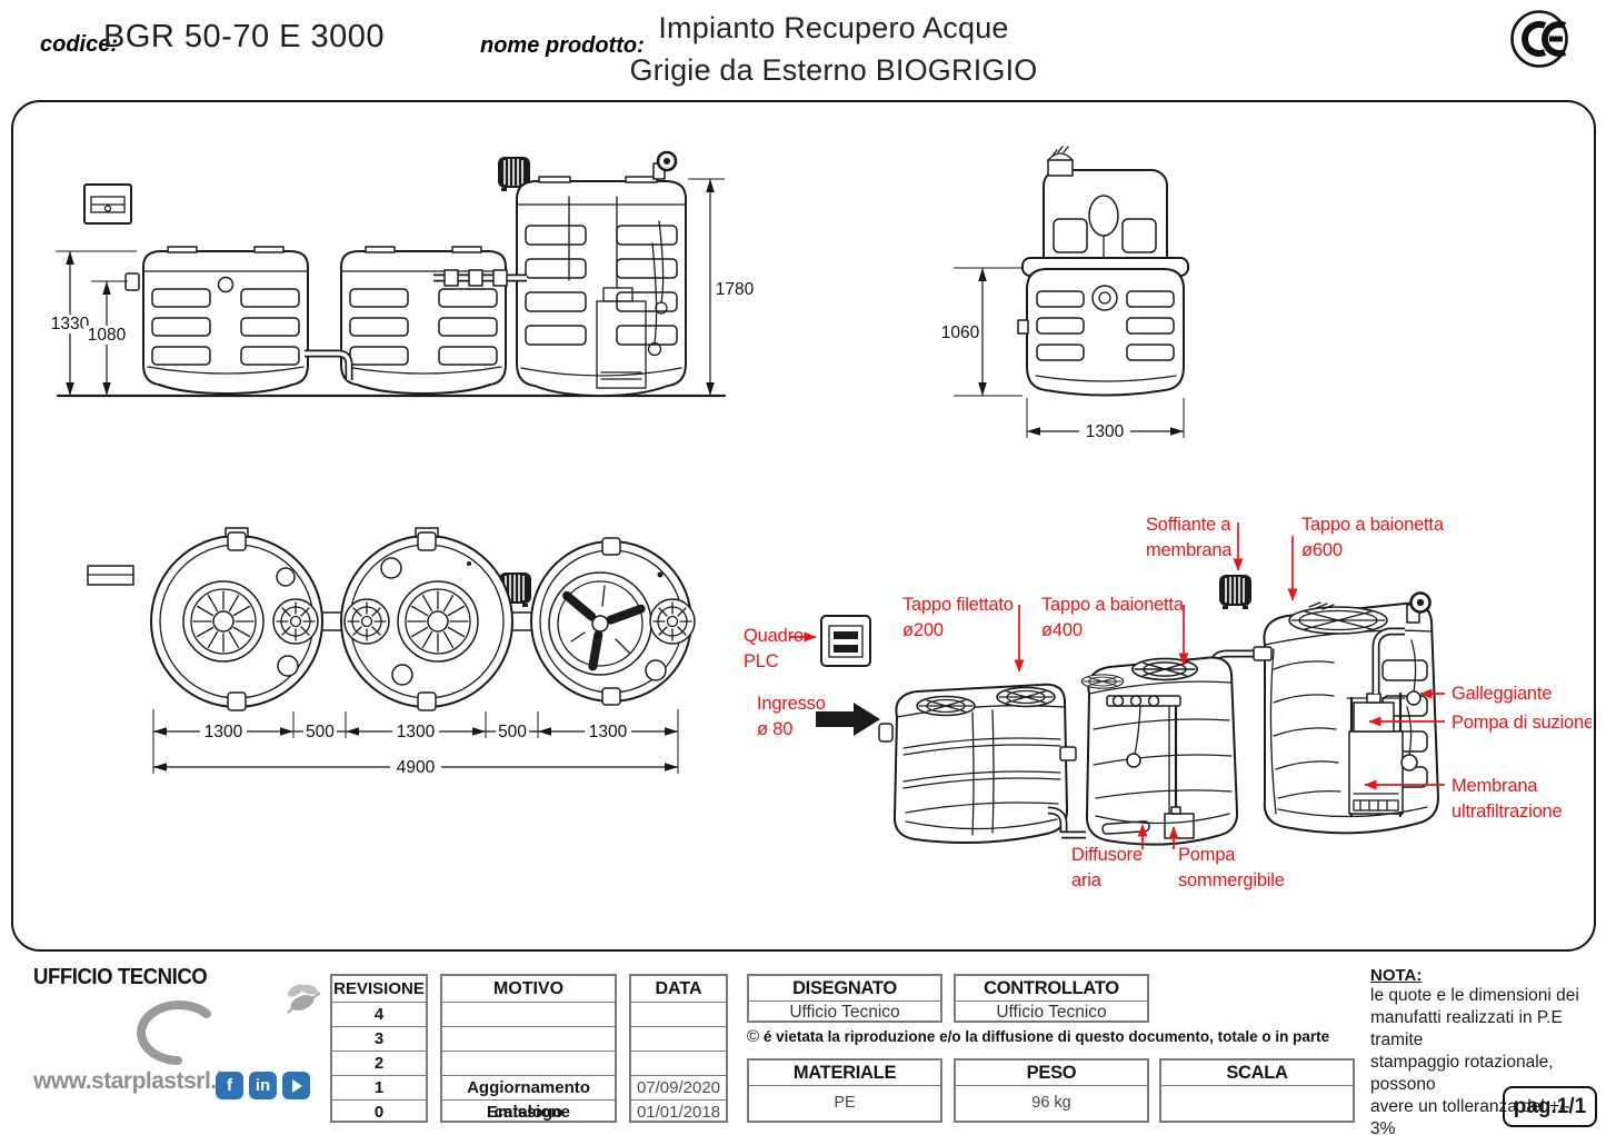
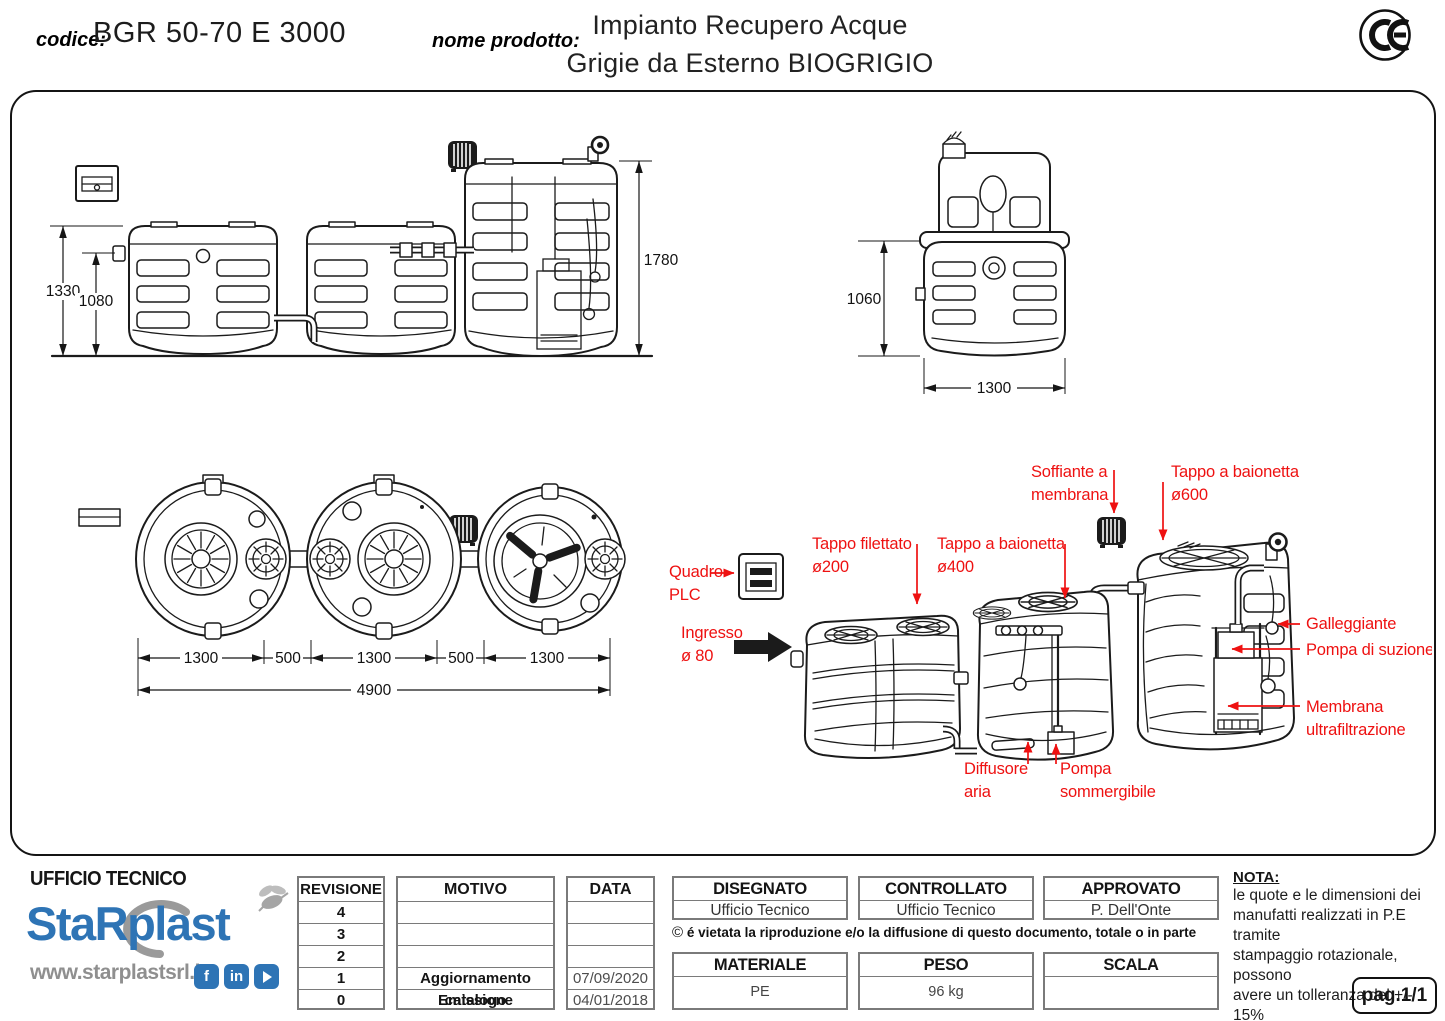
  codice:
  BGR 50-70 E 3000
  nome prodotto:
  Impianto Recupero Acque
  Grigie da Esterno BIOGRIGIO
  1330
  1080
  1780
  1060
  1300
  1300
  500
  1300
  500
  1300
  4900
  Quadro
  PLC
  Ingresso
  ø 80
  Tappo filettato
  ø200
  Tappo a baionetta
  ø400
  Soffiante a
  membrana
  Tappo a baionetta
  ø600
  Galleggiante
  Pompa di suzione
  Membrana
  ultrafiltrazione
  Diffusore
  aria
  Pompa
  sommergibile
  UFFICIO TECNICO
+ StaRplast
  www.starplastsrl.
  f
  in
  REVISIONE
  4
  3
  2
  1
  0
  MOTIVO
  Aggiornamento catalogo
  Emissione
  DATA
  07/09/2020
- 01/01/2018
+ 04/01/2018
  DISEGNATO
  Ufficio Tecnico
  CONTROLLATO
  Ufficio Tecnico
+ APPROVATO
+ P. Dell'Onte
  © é vietata la riproduzione e/o la diffusione di questo documento, totale o in parte
  MATERIALE
  PE
  PESO
  96 kg
  SCALA
  NOTA:
  le quote e le dimensioni dei
  manufatti realizzati in P.E tramite
  stampaggio rotazionale, possono
- avere un tolleranza del +/- 3%
+ avere un tolleranza del +/- 15%
  pag.1/1
